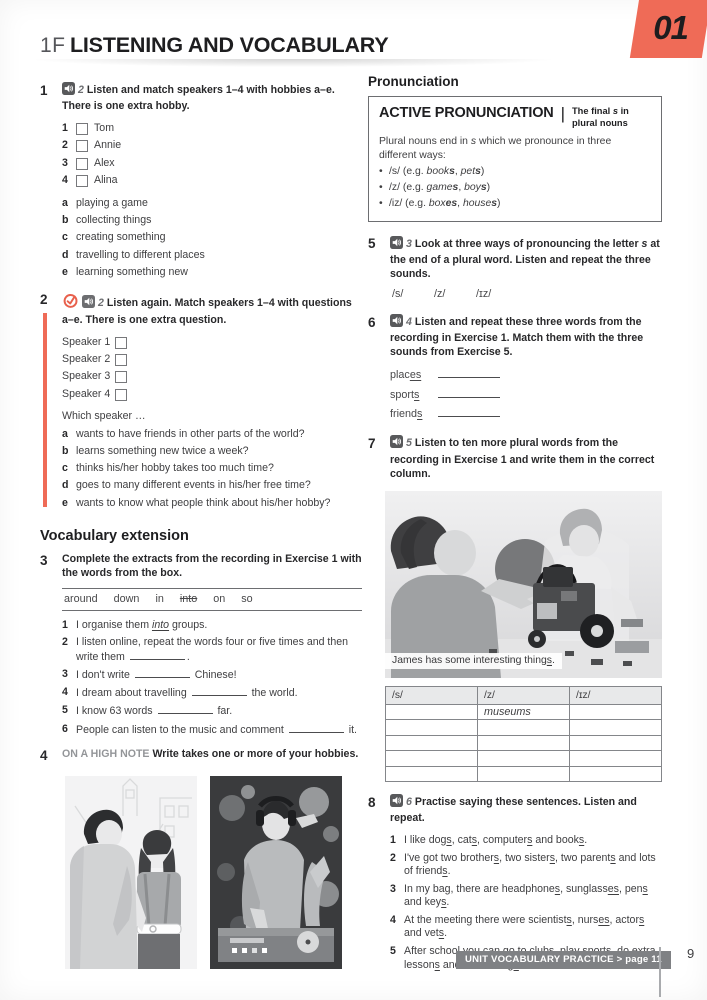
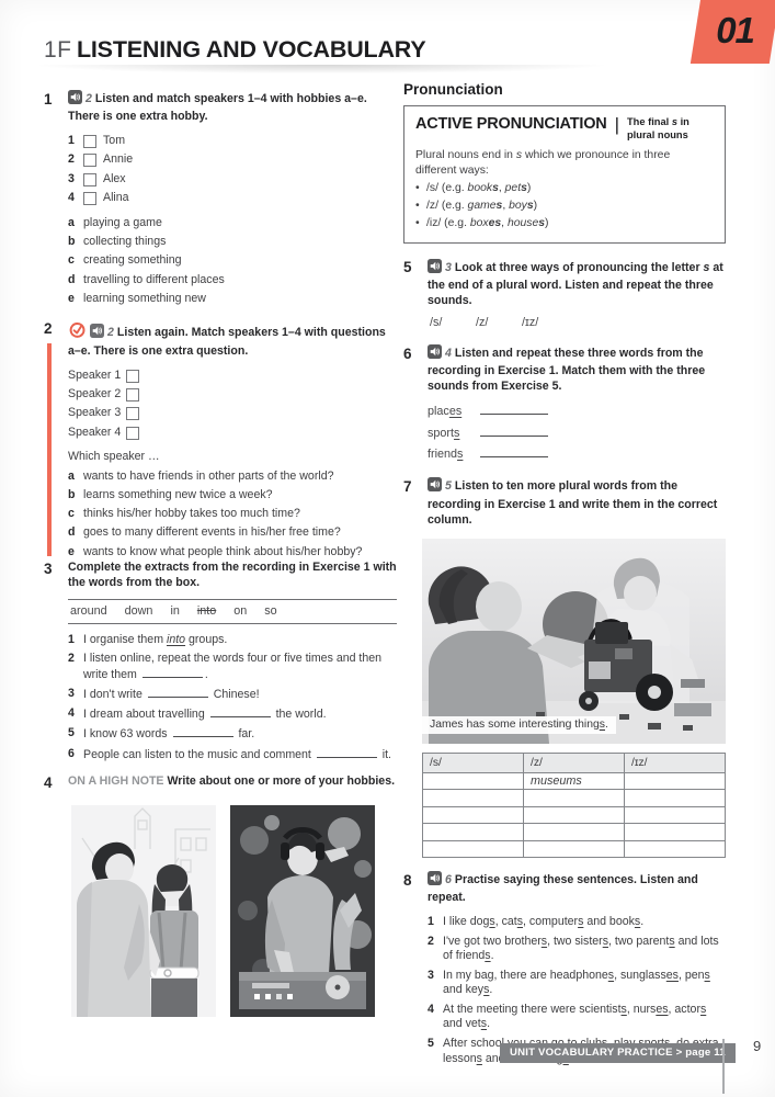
  1F LISTENING AND VOCABULARY
  1
  2 Listen and match speakers 1–4 with hobbies a–e. There is one extra hobby.
  1
  Tom
  2
  Annie
  3
  Alex
  4
  Alina
  a
  playing a game
  b
  collecting things
  c
  creating something
  d
  travelling to different places
  e
  learning something new
  2
  2 Listen again. Match speakers 1–4 with questions a–e. There is one extra question.
  Speaker 1
  Speaker 2
  Speaker 3
  Speaker 4
  Which speaker …
  a
  wants to have friends in other parts of the world?
  b
  learns something new twice a week?
  c
  thinks his/her hobby takes too much time?
  d
  goes to many different events in his/her free time?
  e
  wants to know what people think about his/her hobby?
- Vocabulary extension
  3
  Complete the extracts from the recording in Exercise 1 with the words from the box.
  around down in into on so
  1
  I organise them into groups.
  2
  I listen online, repeat the words four or five times and then write them .
  3
  I don't write Chinese!
  4
  I dream about travelling the world.
  5
  I know 63 words far.
  6
  People can listen to the music and comment it.
  4
- ON A HIGH NOTE Write takes one or more of your hobbies.
+ ON A HIGH NOTE Write about one or more of your hobbies.
  Pronunciation
  ACTIVE PRONUNCIATION
  |
  The final s in plural nouns
  Plural nouns end in s which we pronounce in three different ways:
  •
  /s/ (e.g. books, pets)
  •
  /z/ (e.g. games, boys)
  •
  /iz/ (e.g. boxes, houses)
  5
  3 Look at three ways of pronouncing the letter s at the end of a plural word. Listen and repeat the three sounds.
  /s/
  /z/
  /ɪz/
  6
  4 Listen and repeat these three words from the recording in Exercise 1. Match them with the three sounds from Exercise 5.
  places
  sports
  friends
  7
  5 Listen to ten more plural words from the recording in Exercise 1 and write them in the correct column.
  James has some interesting things.
  /s/	/z/	/ɪz/
  	museums
  8
  6 Practise saying these sentences. Listen and repeat.
  1
  I like dogs, cats, computers and books.
  2
  I've got two brothers, two sisters, two parents and lots of friends.
  3
  In my bag, there are headphones, sunglasses, pens and keys.
  4
  At the meeting there were scientists, nurses, actors and vets.
  5
  UNIT VOCABULARY PRACTICE > page 1
  9
